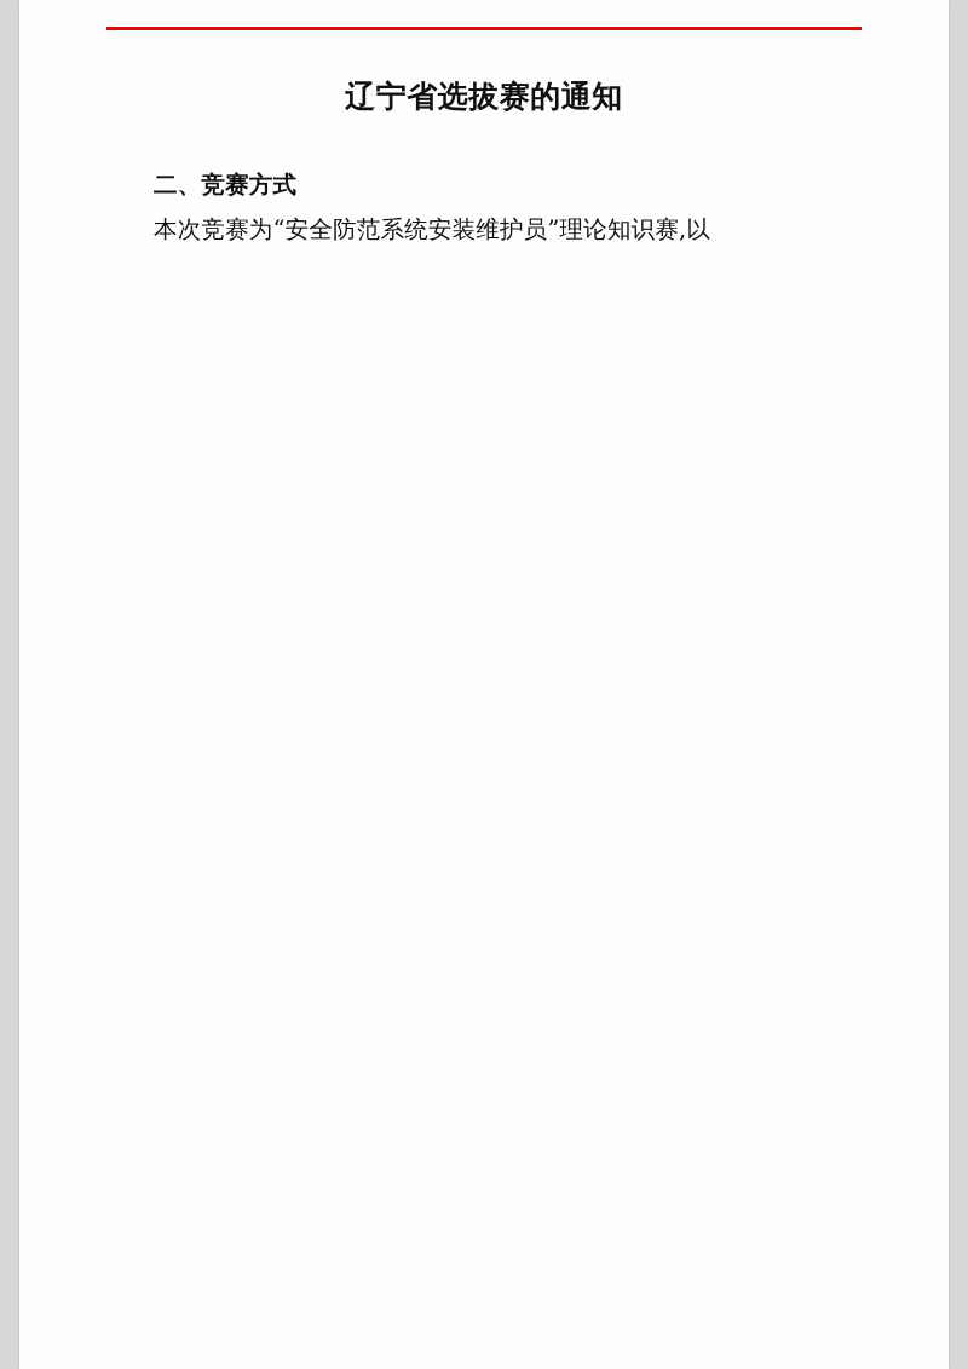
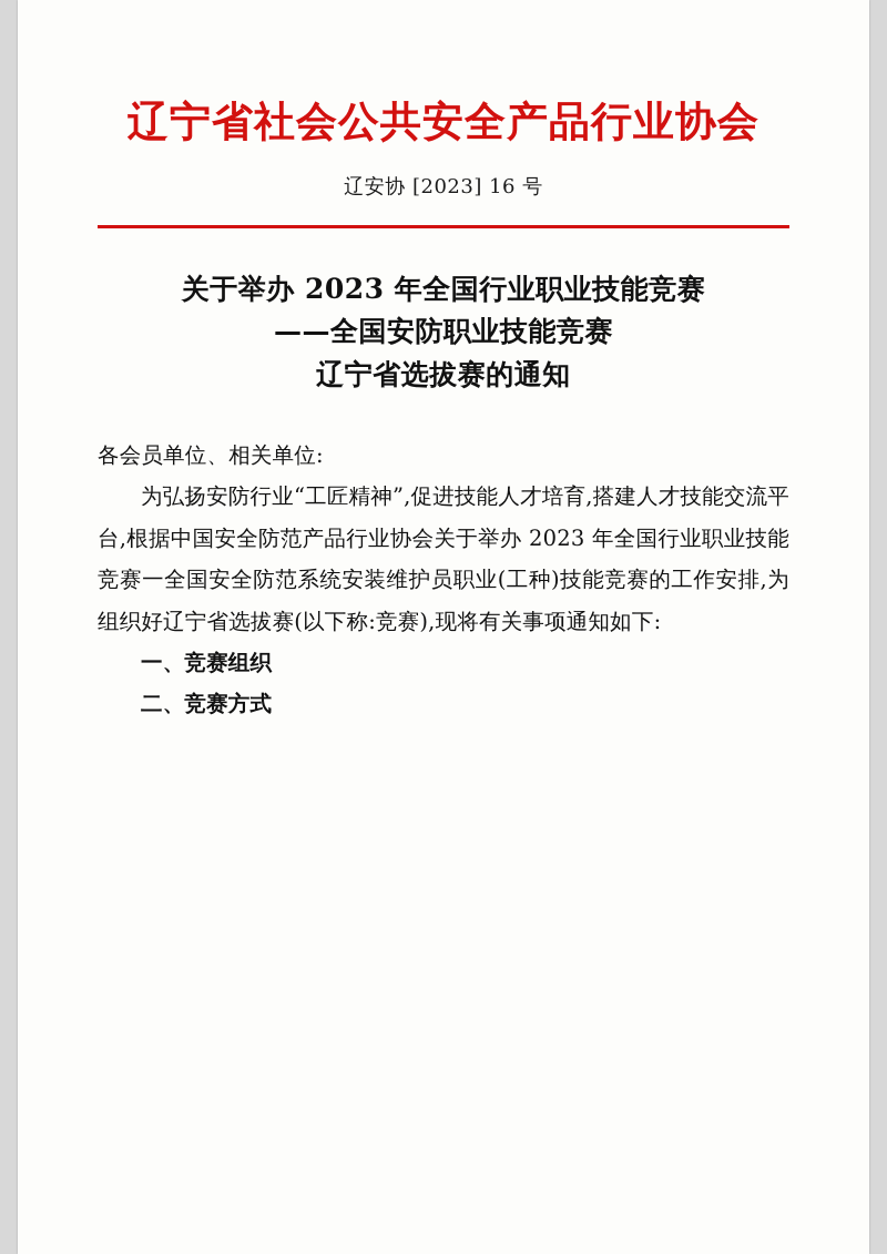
+ 辽宁省社会公共安全产品行业协会
+ 辽安协 [2023] 16 号
+ 关于举办 2023 年全国行业职业技能竞赛
+ ——全国安防职业技能竞赛
  辽宁省选拔赛的通知
+ 各会员单位、相关单位:
+ 为弘扬安防行业“工匠精神”,促进技能人才培育,搭建人才技能交流平台,根据中国安全防范产品行业协会关于举办 2023 年全国行业职业技能竞赛一全国安全防范系统安装维护员职业(工种)技能竞赛的工作安排,为组织好辽宁省选拔赛(以下称:竞赛),现将有关事项通知如下:
+ 一、竞赛组织
  二、竞赛方式
- 本次竞赛为“安全防范系统安装维护员”理论知识赛,以
